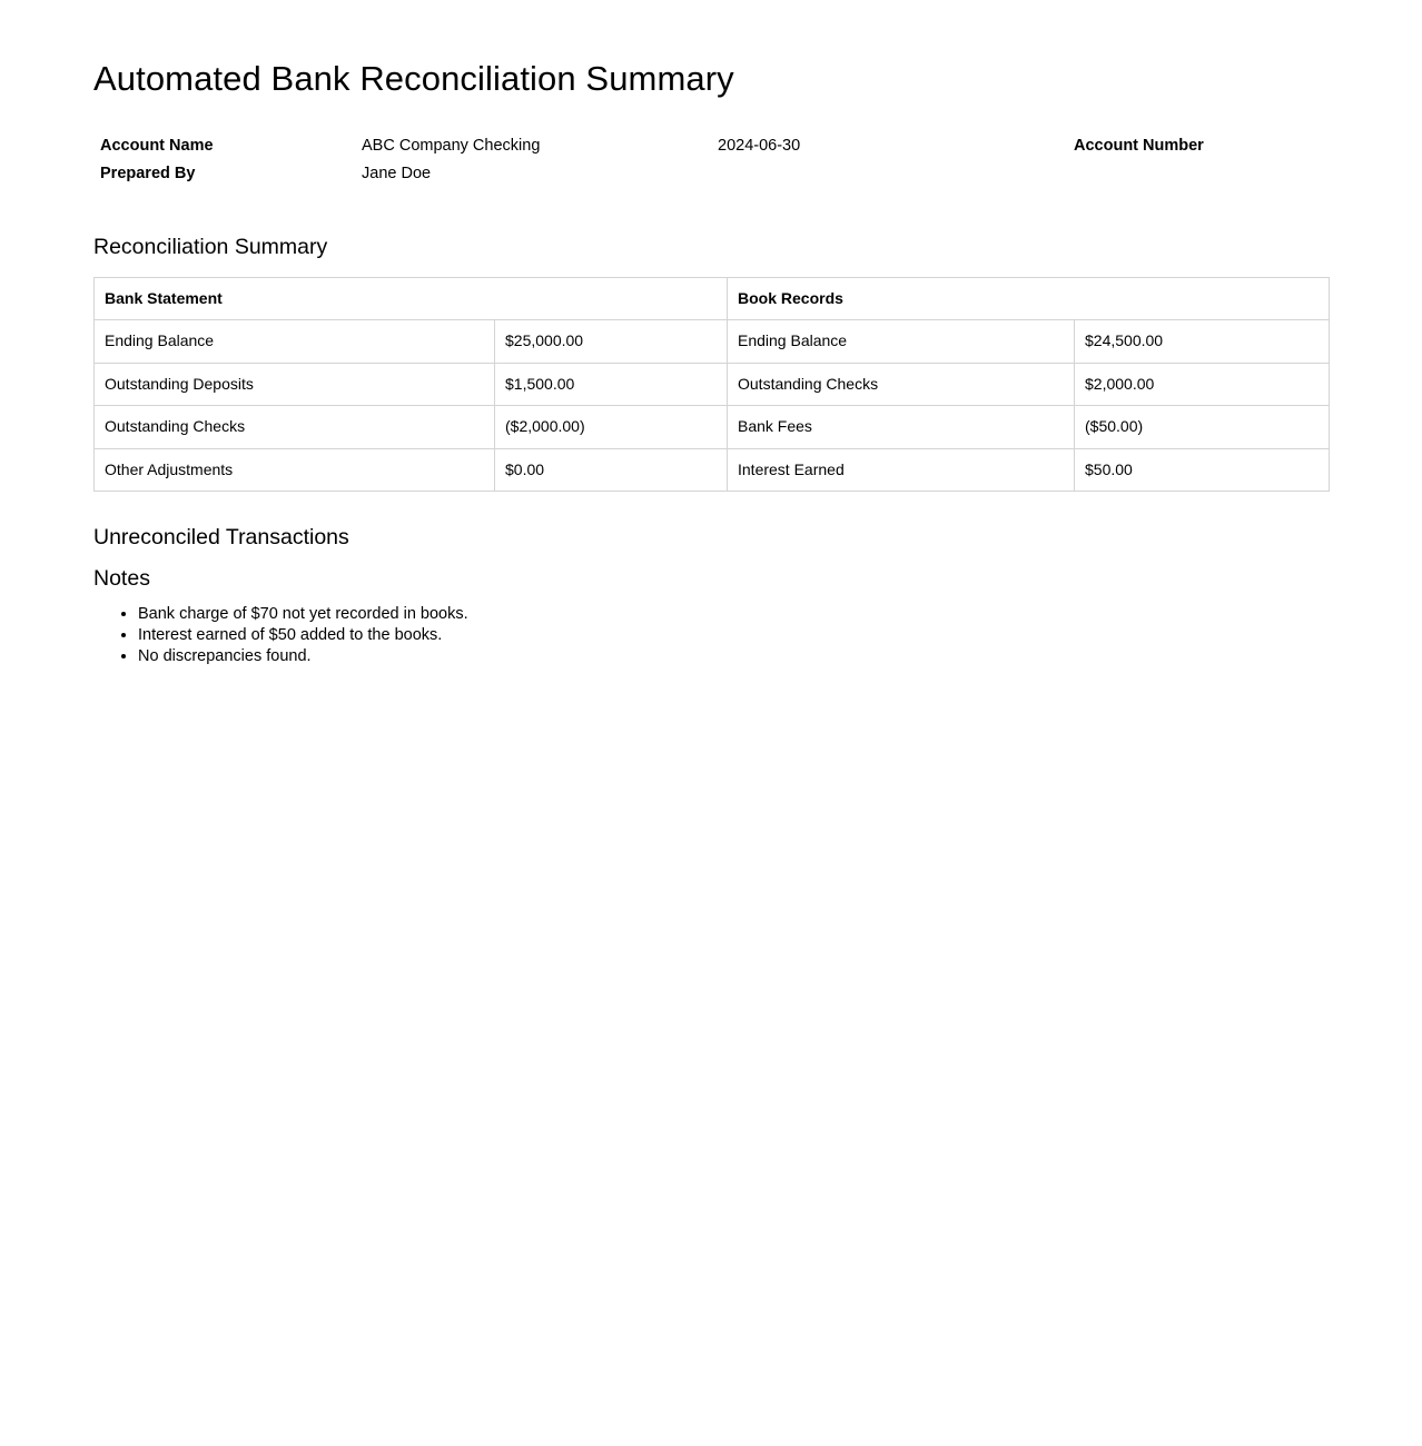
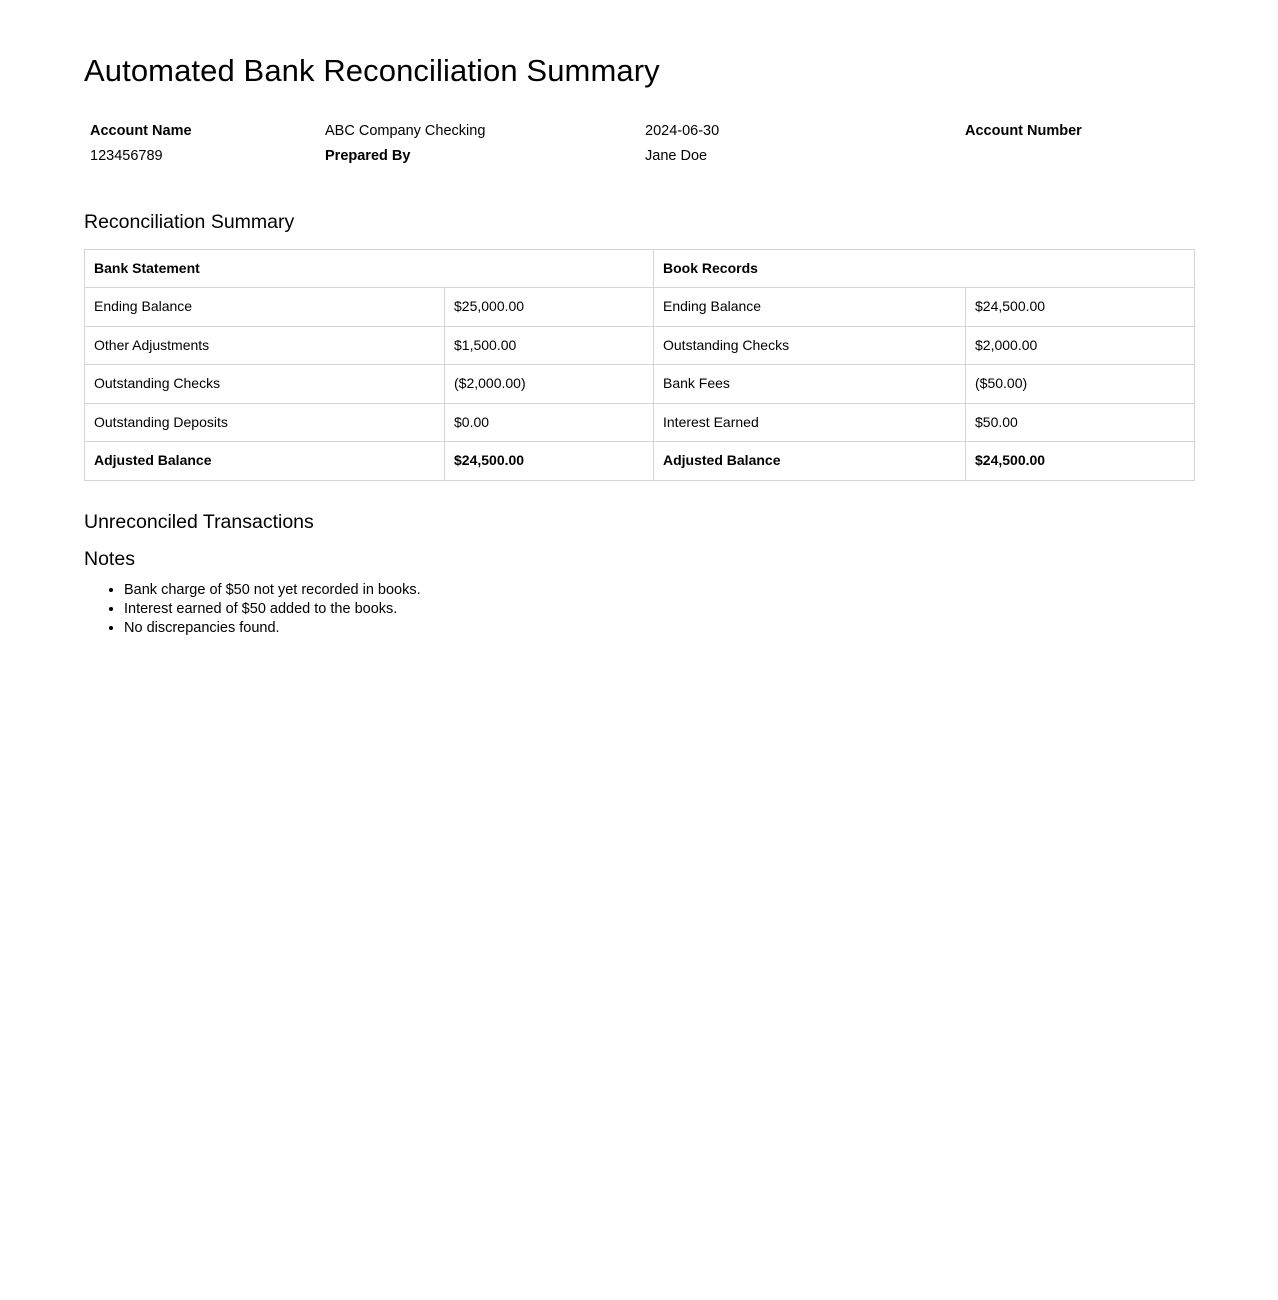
  Automated Bank Reconciliation Summary
  Account Name
  ABC Company Checking
  2024-06-30
  Account Number
+ 123456789
  Prepared By
  Jane Doe
  Reconciliation Summary
  Bank Statement	Book Records
  Ending Balance	$25,000.00	Ending Balance	$24,500.00
- Outstanding Deposits	$1,500.00	Outstanding Checks	$2,000.00
+ Other Adjustments	$1,500.00	Outstanding Checks	$2,000.00
  Outstanding Checks	($2,000.00)	Bank Fees	($50.00)
- Other Adjustments	$0.00	Interest Earned	$50.00
+ Outstanding Deposits	$0.00	Interest Earned	$50.00
+ Adjusted Balance	$24,500.00	Adjusted Balance	$24,500.00
  Unreconciled Transactions
  Notes
- Bank charge of $70 not yet recorded in books.
+ Bank charge of $50 not yet recorded in books.
  Interest earned of $50 added to the books.
  No discrepancies found.
